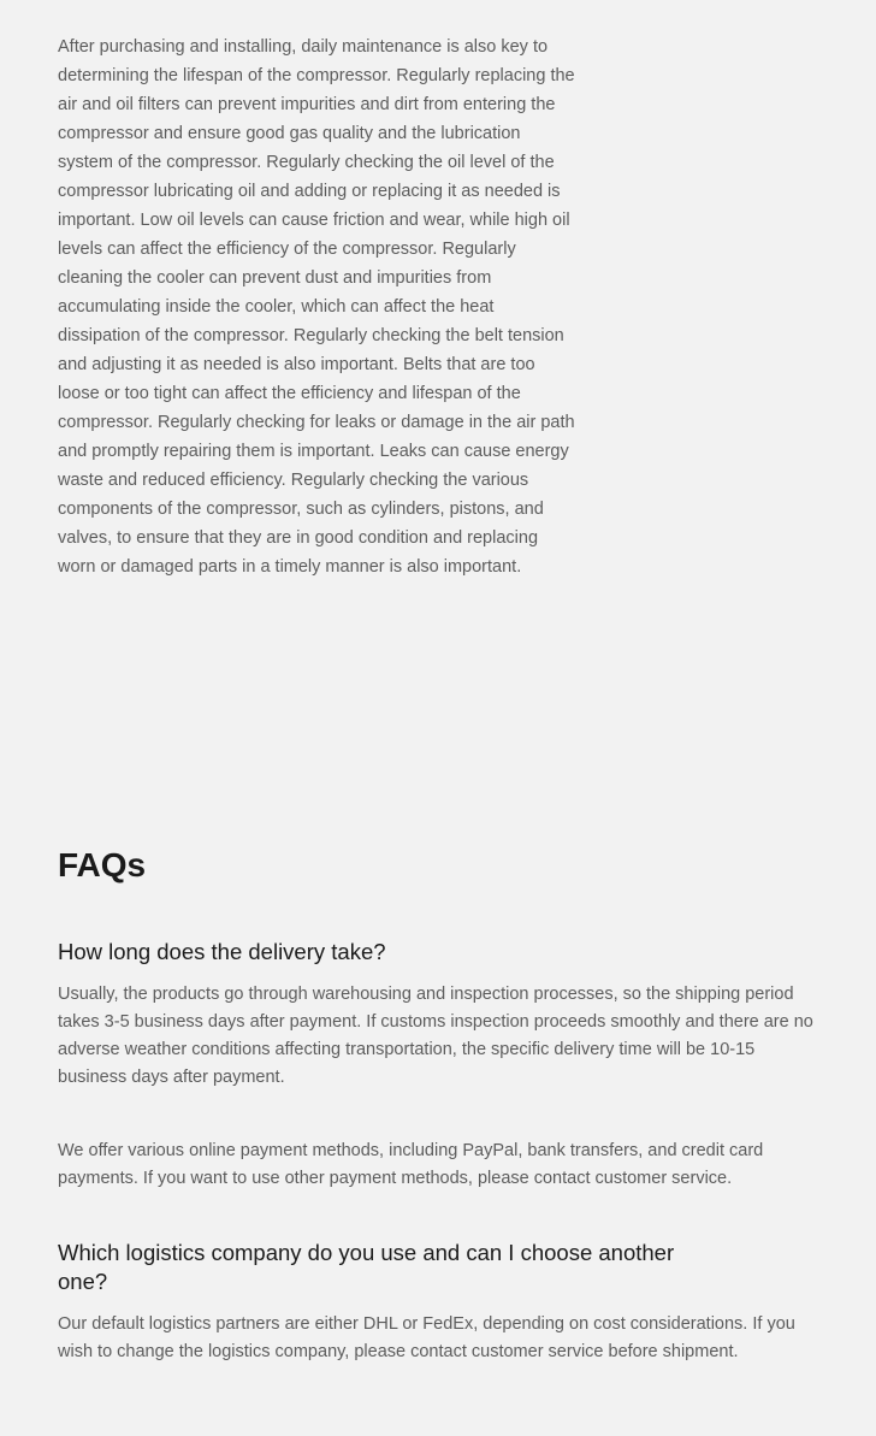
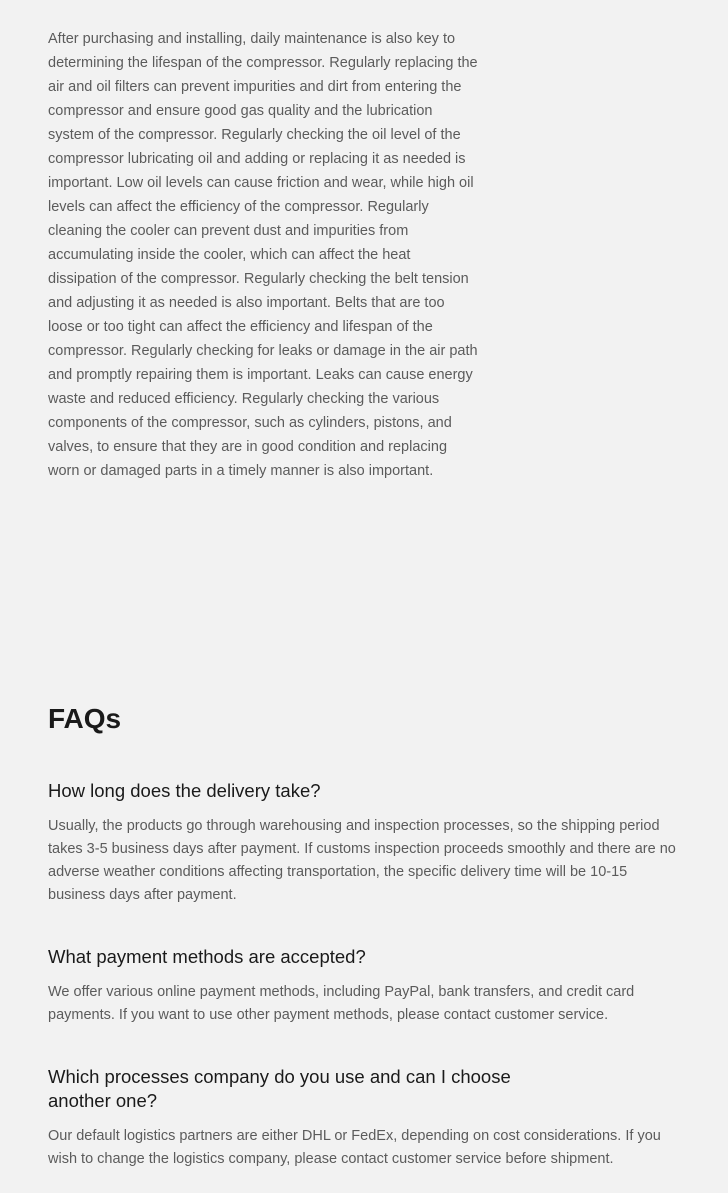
  After purchasing and installing, daily maintenance is also key to determining the lifespan of the compressor. Regularly replacing the air and oil filters can prevent impurities and dirt from entering the compressor and ensure good gas quality and the lubrication system of the compressor. Regularly checking the oil level of the compressor lubricating oil and adding or replacing it as needed is important. Low oil levels can cause friction and wear, while high oil levels can affect the efficiency of the compressor. Regularly cleaning the cooler can prevent dust and impurities from accumulating inside the cooler, which can affect the heat dissipation of the compressor. Regularly checking the belt tension and adjusting it as needed is also important. Belts that are too loose or too tight can affect the efficiency and lifespan of the compressor. Regularly checking for leaks or damage in the air path and promptly repairing them is important. Leaks can cause energy waste and reduced efficiency. Regularly checking the various components of the compressor, such as cylinders, pistons, and valves, to ensure that they are in good condition and replacing worn or damaged parts in a timely manner is also important.
  FAQs
  How long does the delivery take?
  Usually, the products go through warehousing and inspection processes, so the shipping period takes 3-5 business days after payment. If customs inspection proceeds smoothly and there are no adverse weather conditions affecting transportation, the specific delivery time will be 10-15 business days after payment.
+ What payment methods are accepted?
  We offer various online payment methods, including PayPal, bank transfers, and credit card payments. If you want to use other payment methods, please contact customer service.
- Which logistics company do you use and can I choose another one?
+ Which processes company do you use and can I choose another one?
  Our default logistics partners are either DHL or FedEx, depending on cost considerations. If you wish to change the logistics company, please contact customer service before shipment.
